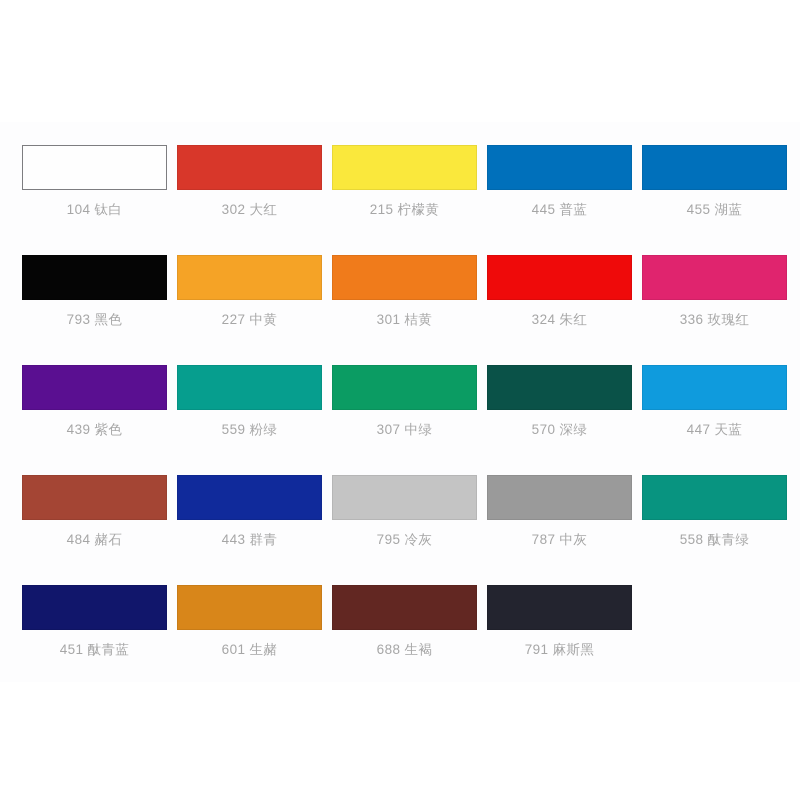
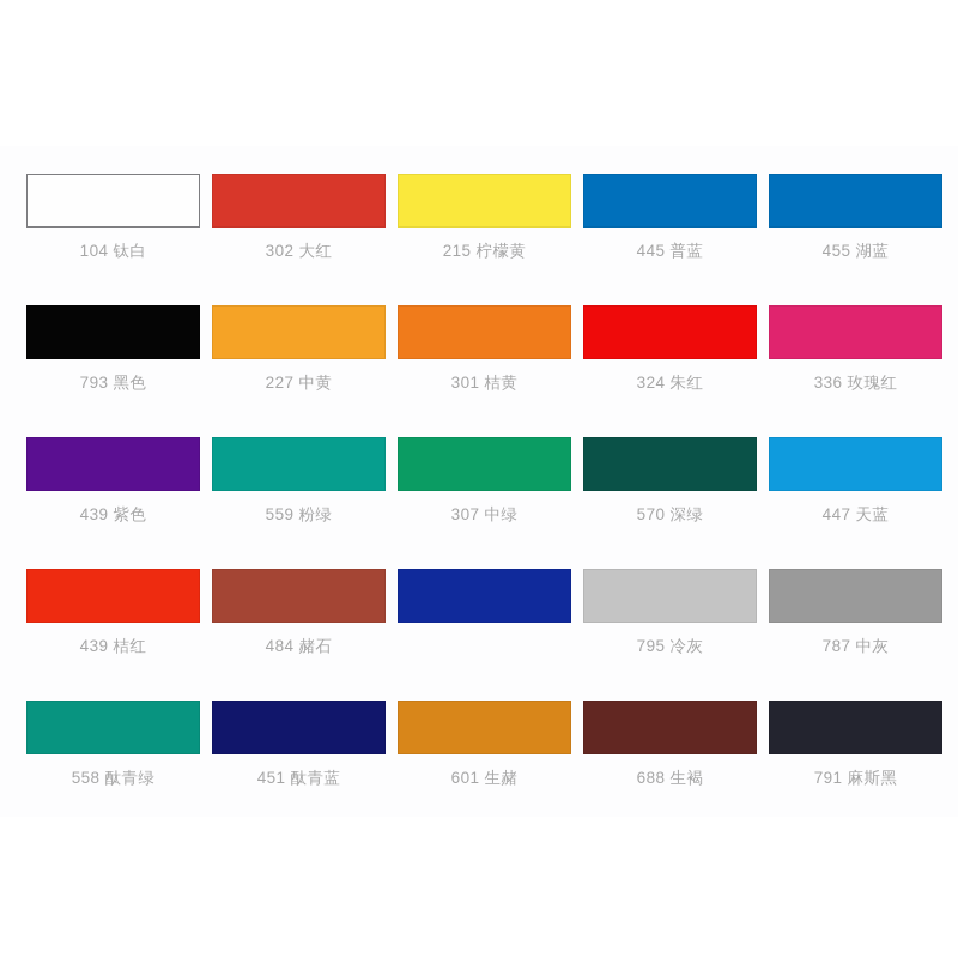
  104 钛白
  302 大红
  215 柠檬黄
  445 普蓝
  455 湖蓝
  793 黑色
  227 中黄
  301 桔黄
  324 朱红
  336 玫瑰红
  439 紫色
  559 粉绿
  307 中绿
  570 深绿
  447 天蓝
+ 439 桔红
  484 赭石
- 443 群青
  795 冷灰
  787 中灰
  558 酞青绿
  451 酞青蓝
  601 生赭
  688 生褐
  791 麻斯黑
